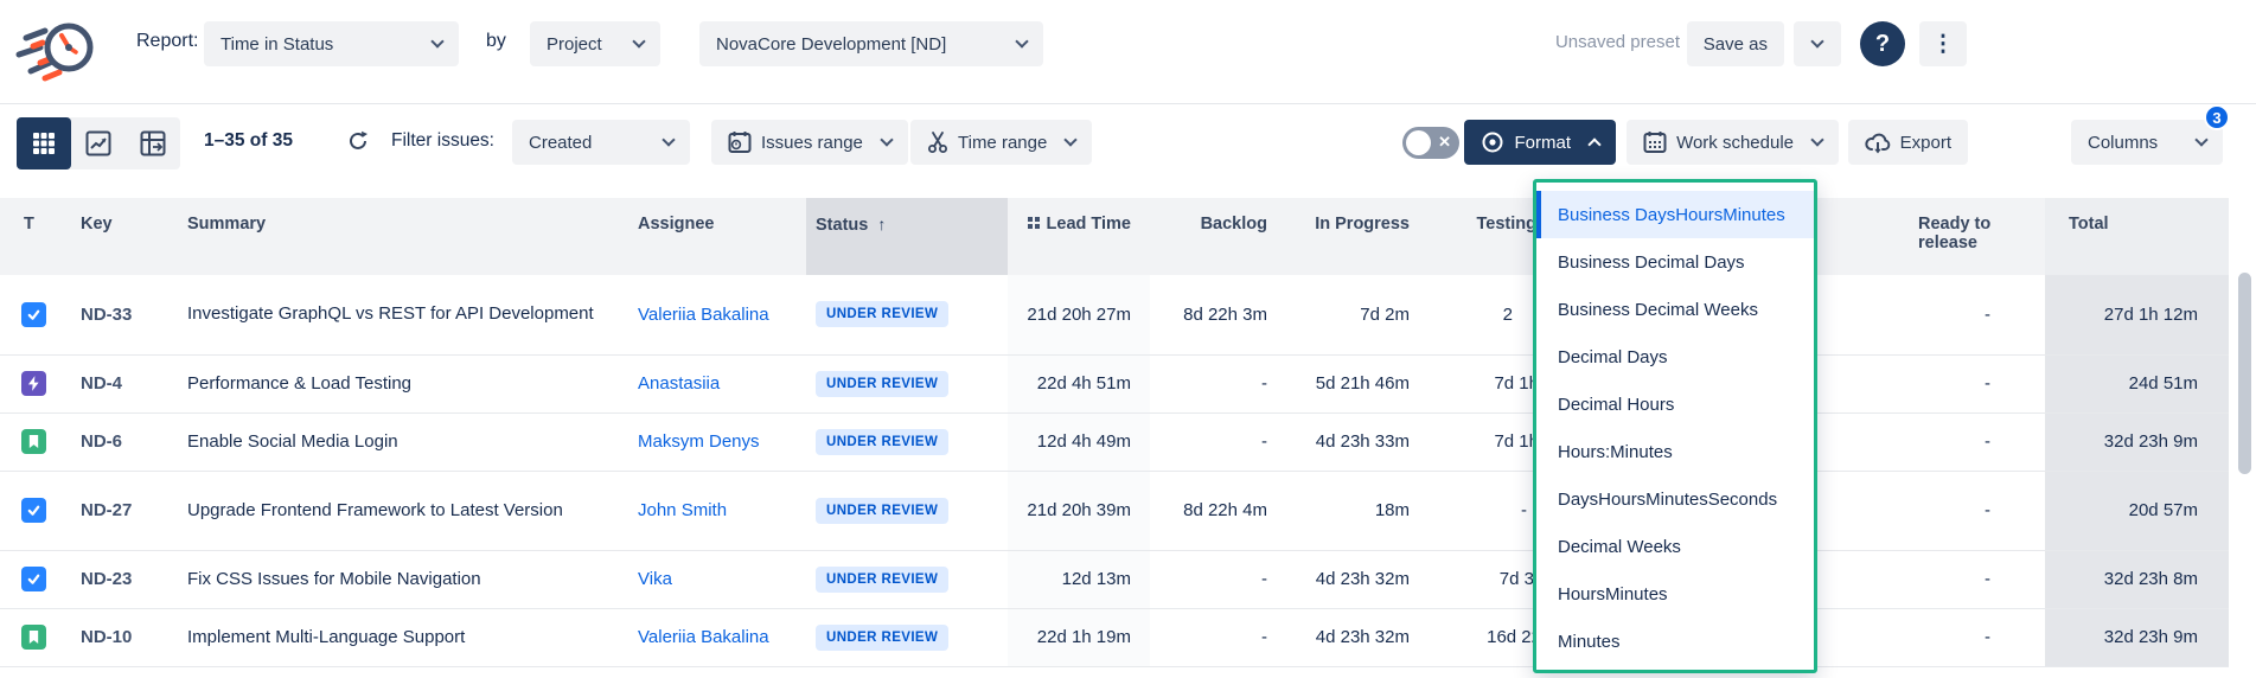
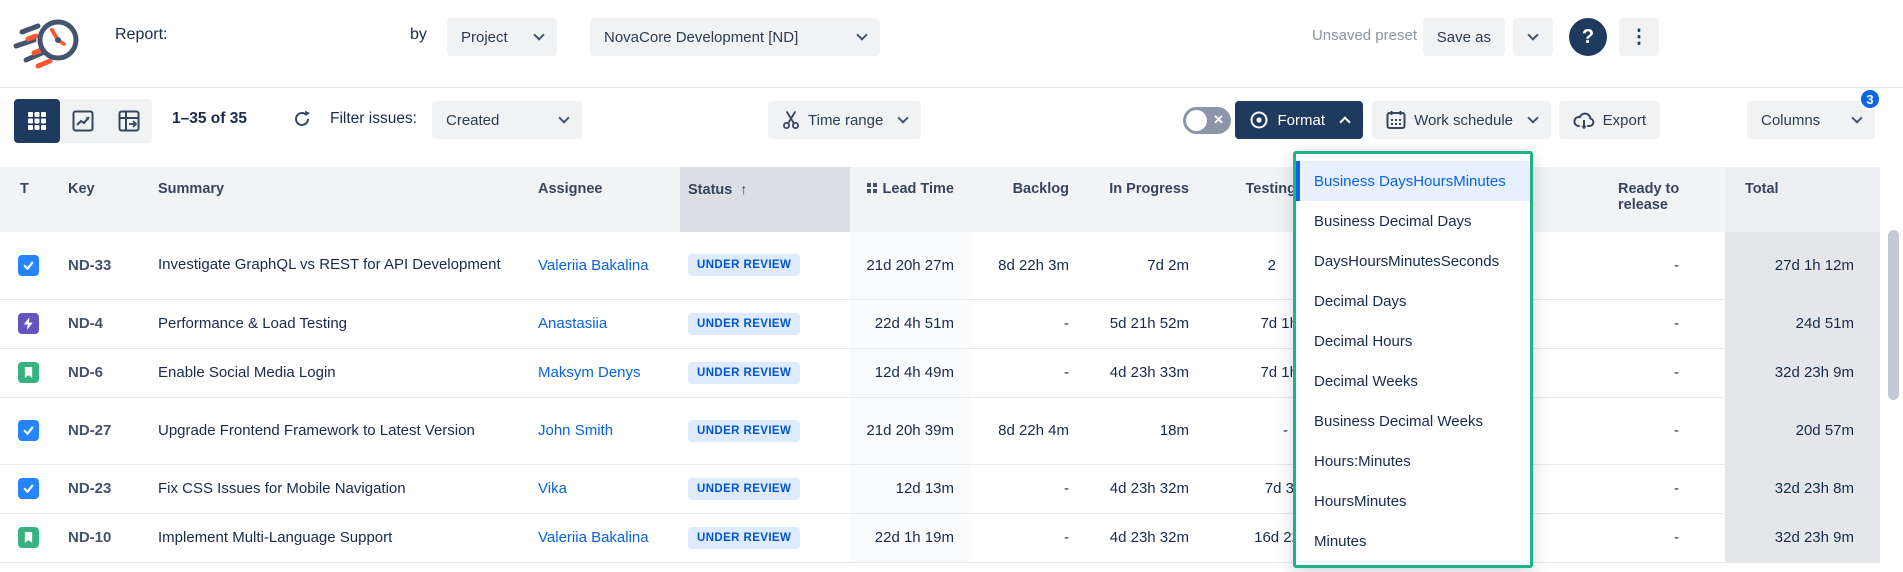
  Report:
- Time in Status
  by
  Project
  NovaCore Development [ND]
  Unsaved preset
  Save as
  ?
  ⋮
  1–35 of 35
  Filter issues:
  Created
- Issues range
  Time range
  ✕
  Format
  Work schedule
  Export
  Columns
  3
  T	Key	Summary	Assignee	Status ↑	Lead Time	Backlog	In Progress	Testing		Ready to release	Total
  	ND-33	Investigate GraphQL vs REST for API Development	Valeriia Bakalina	UNDER REVIEW	21d 20h 27m	8d 22h 3m	7d 2m	2		-	27d 1h 12m
- 	ND-4	Performance & Load Testing	Anastasiia	UNDER REVIEW	22d 4h 51m	-	5d 21h 46m	7d 1		-	24d 51m
+ 	ND-4	Performance & Load Testing	Anastasiia	UNDER REVIEW	22d 4h 51m	-	5d 21h 52m	7d 1		-	24d 51m
  	ND-6	Enable Social Media Login	Maksym Denys	UNDER REVIEW	12d 4h 49m	-	4d 23h 33m	7d 1		-	32d 23h 9m
  	ND-27	Upgrade Frontend Framework to Latest Version	John Smith	UNDER REVIEW	21d 20h 39m	8d 22h 4m	18m	-		-	20d 57m
  	ND-23	Fix CSS Issues for Mobile Navigation	Vika	UNDER REVIEW	12d 13m	-	4d 23h 32m	7d 3		-	32d 23h 8m
  	ND-10	Implement Multi-Language Support	Valeriia Bakalina	UNDER REVIEW	22d 1h 19m	-	4d 23h 32m	16d 2		-	32d 23h 9m
  Business DaysHoursMinutes
  Business Decimal Days
- Business Decimal Weeks
+ DaysHoursMinutesSeconds
  Decimal Days
  Decimal Hours
- Hours:Minutes
+ Decimal Weeks
- DaysHoursMinutesSeconds
+ Business Decimal Weeks
- Decimal Weeks
+ Hours:Minutes
  HoursMinutes
  Minutes
